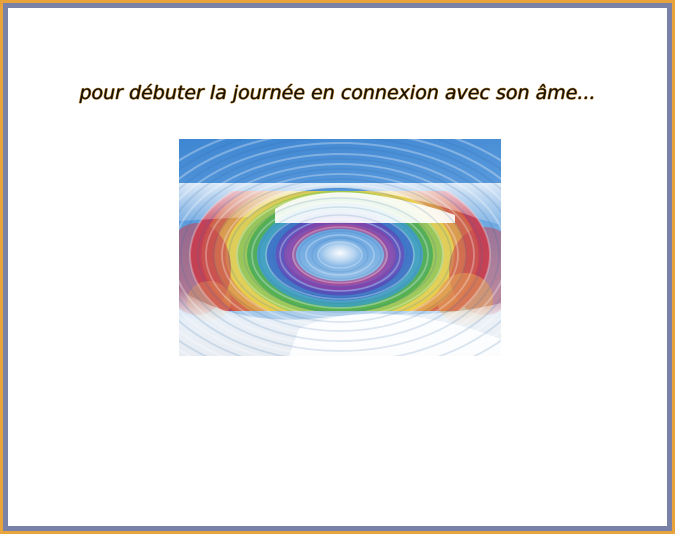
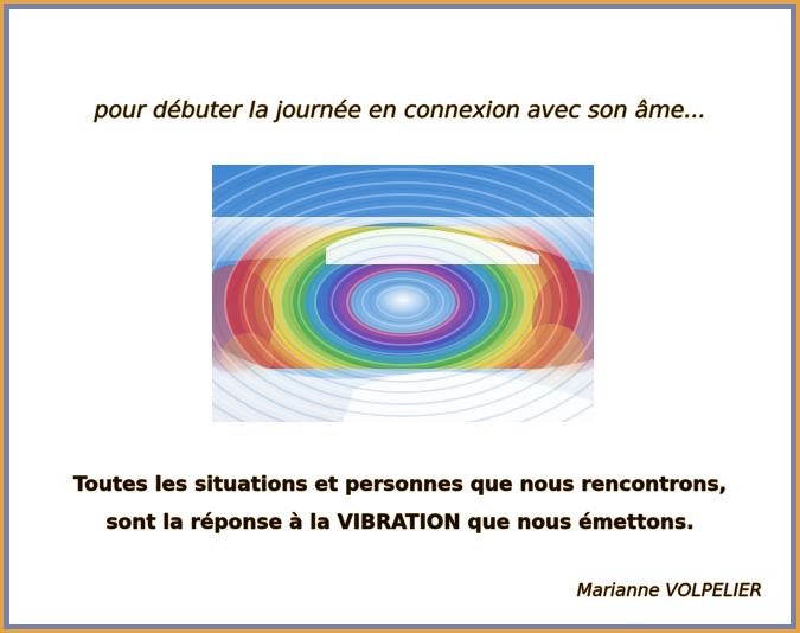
  pour débuter la journée en connexion avec son âme...
+ Toutes les situations et personnes que nous rencontrons,
+ sont la réponse à la VIBRATION que nous émettons.
+ Marianne VOLPELIER
